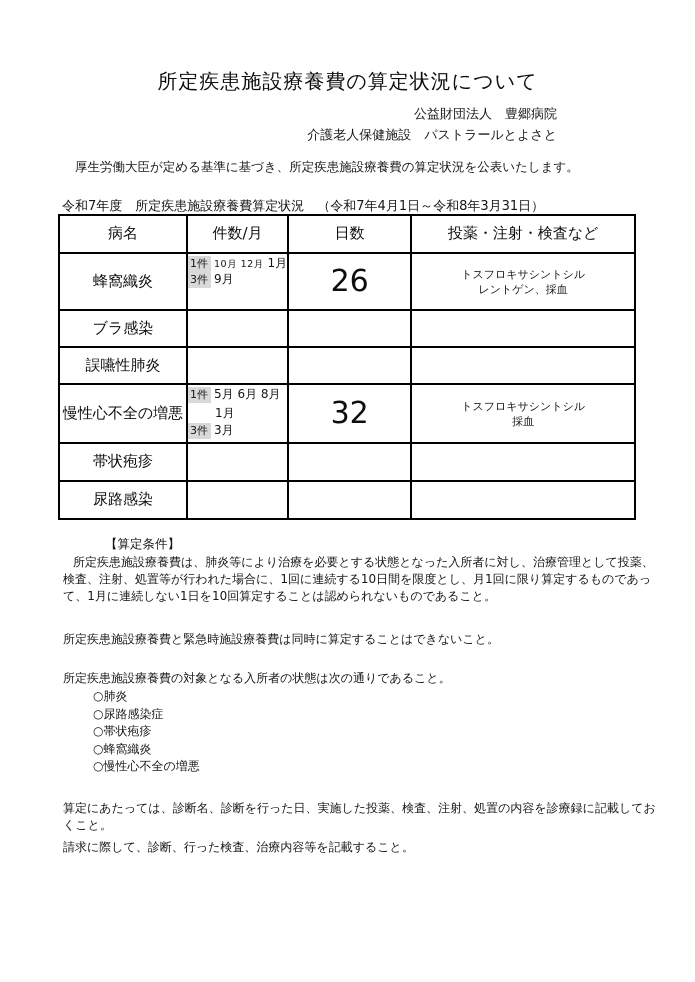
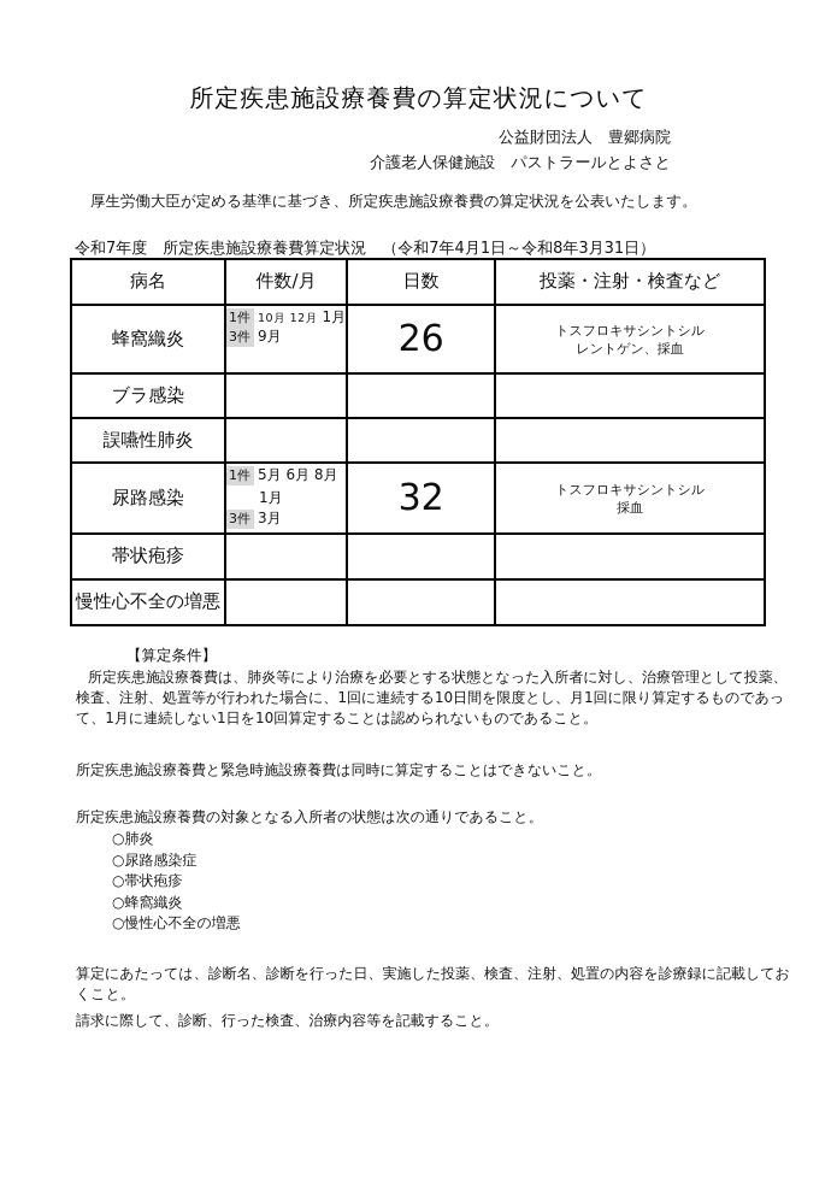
  所定疾患施設療養費の算定状況について
  公益財団法人 豊郷病院
  介護老人保健施設 パストラールとよさと
  厚生労働大臣が定める基準に基づき、所定疾患施設療養費の算定状況を公表いたします。
  令和7年度 所定疾患施設療養費算定状況 （令和7年4月1日～令和8年3月31日）
  病名	件数/月	日数	投薬・注射・検査など
  蜂窩織炎	1件 10月 12月 1月 3件 9月	26	トスフロキサシントシル レントゲン、採血
  ブラ感染
  誤嚥性肺炎
- 慢性心不全の増悪	1件 5月 6月 8月 1月 3件 3月	32	トスフロキサシントシル 採血
+ 尿路感染	1件 5月 6月 8月 1月 3件 3月	32	トスフロキサシントシル 採血
  帯状疱疹
- 尿路感染
+ 慢性心不全の増悪
  【算定条件】
  所定疾患施設療養費は、肺炎等により治療を必要とする状態となった入所者に対し、治療管理として投薬、検査、注射、処置等が行われた場合に、1回に連続する10日間を限度とし、月1回に限り算定するものであって、1月に連続しない1日を10回算定することは認められないものであること。
  所定疾患施設療養費と緊急時施設療養費は同時に算定することはできないこと。
  所定疾患施設療養費の対象となる入所者の状態は次の通りであること。
  ○肺炎
  ○尿路感染症
  ○帯状疱疹
  ○蜂窩織炎
  ○慢性心不全の増悪
  算定にあたっては、診断名、診断を行った日、実施した投薬、検査、注射、処置の内容を診療録に記載しておくこと。
  請求に際して、診断、行った検査、治療内容等を記載すること。
